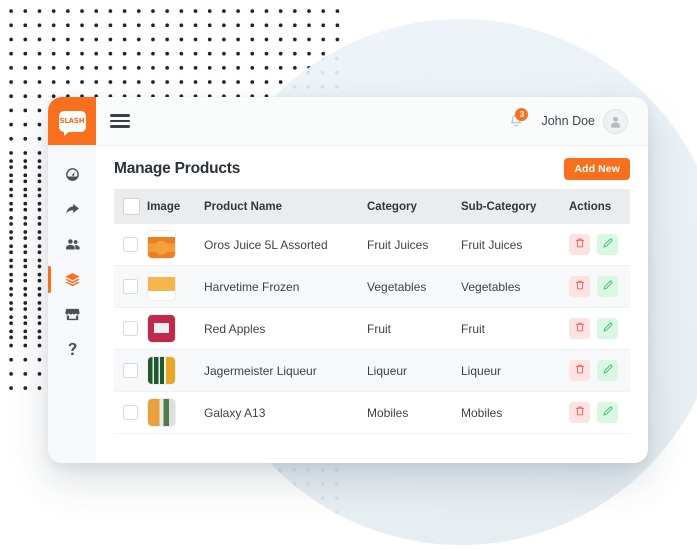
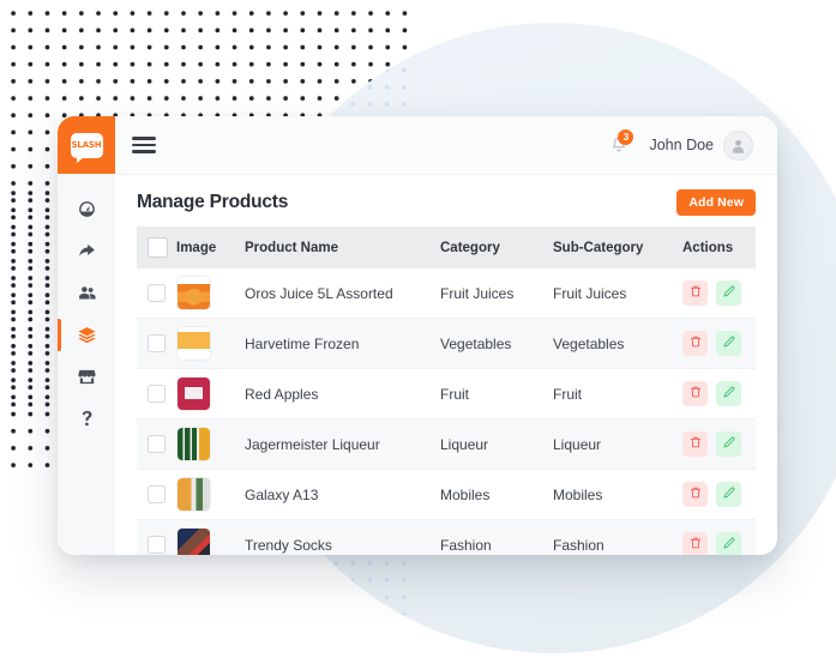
  SLASH
  3
  John Doe
  Manage Products
  Add New
  	Image	Product Name	Category	Sub-Category	Actions
  		Oros Juice 5L Assorted	Fruit Juices	Fruit Juices
  		Harvetime Frozen	Vegetables	Vegetables
  		Red Apples	Fruit	Fruit
  		Jagermeister Liqueur	Liqueur	Liqueur
  		Galaxy A13	Mobiles	Mobiles
+ 		Trendy Socks	Fashion	Fashion
